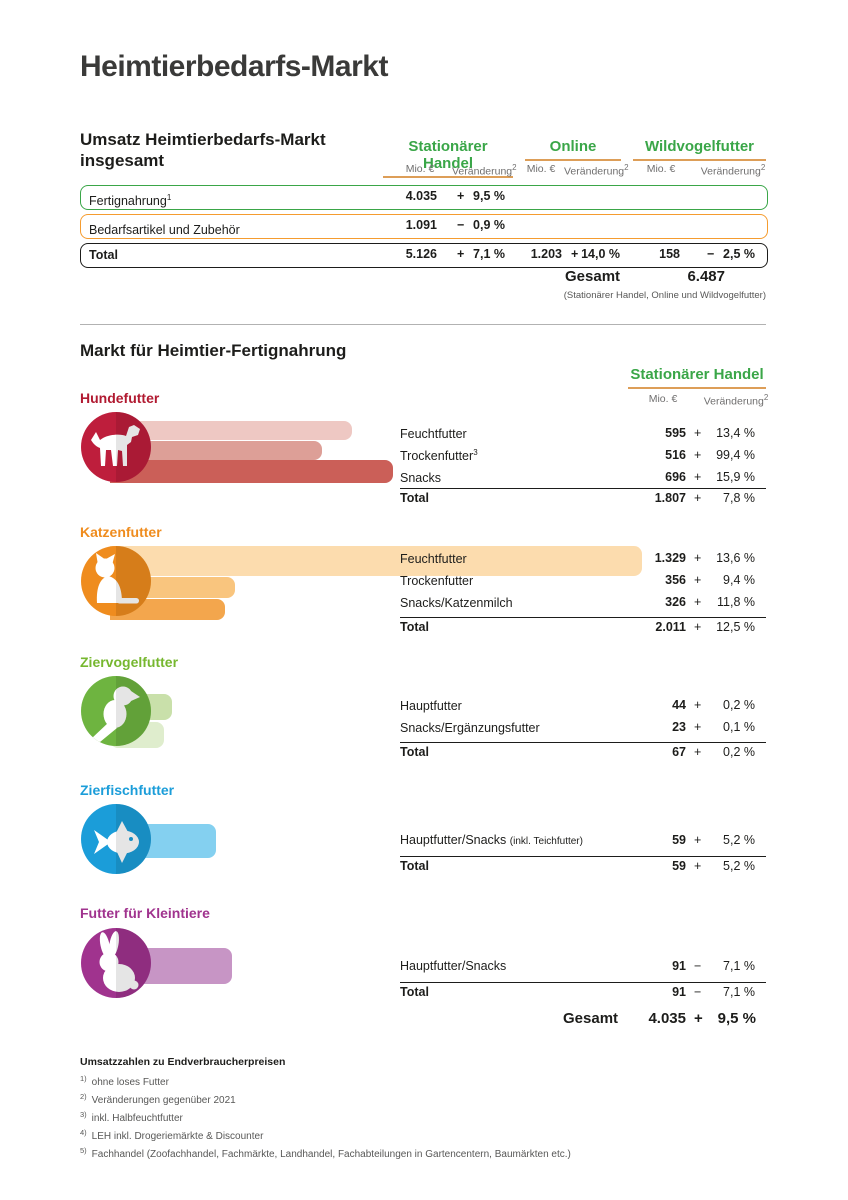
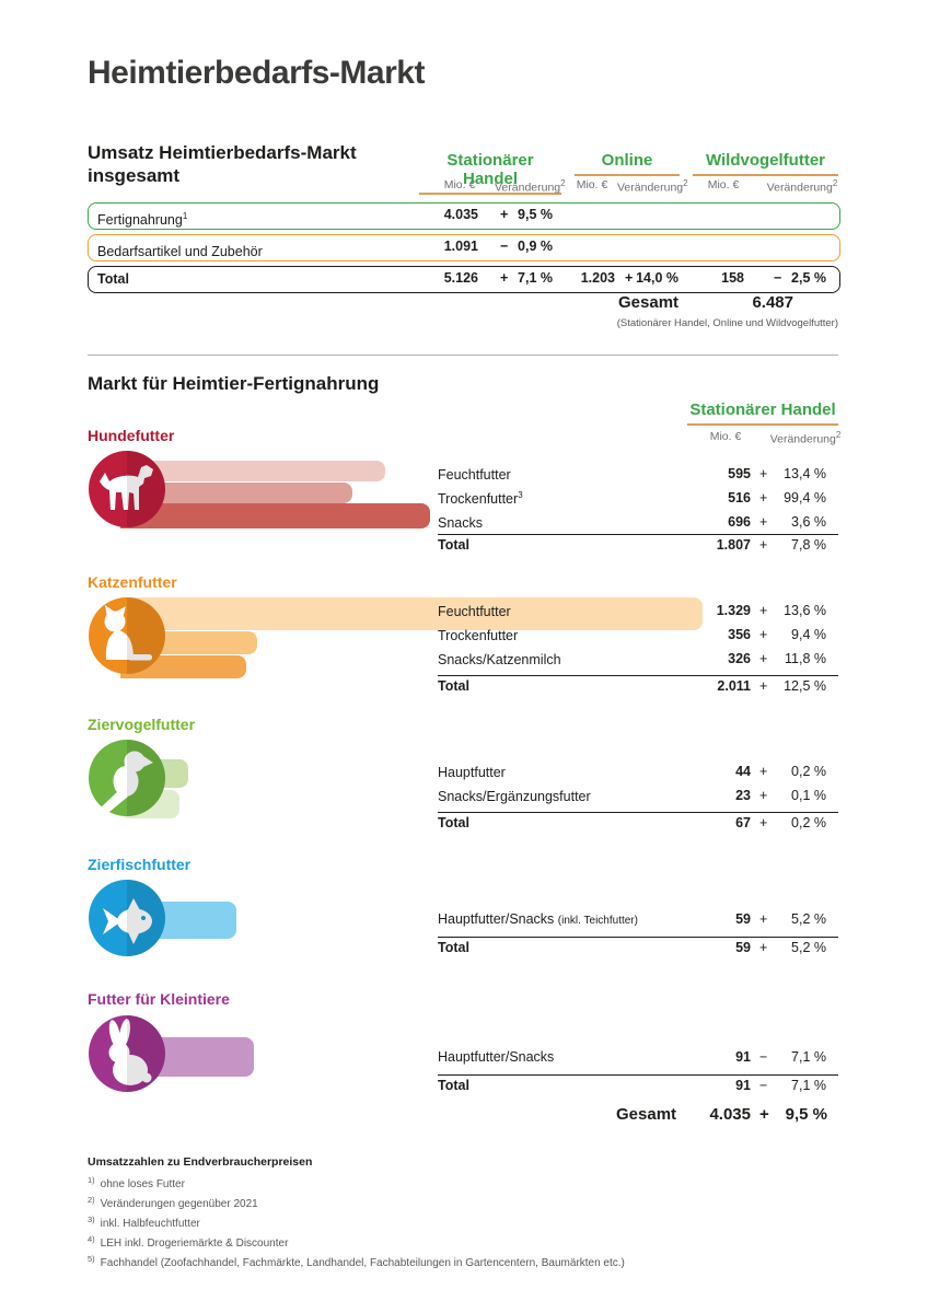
  Heimtierbedarfs-Markt
  Umsatz Heimtierbedarfs-Markt
  insgesamt
  Stationärer Handel
  Online
  Wildvogelfutter
  Mio. €
  Veränderung2
  Mio. €
  Veränderung2
  Mio. €
  Veränderung2
  Fertignahrung1
  4.035
  +
  9,5 %
  Bedarfsartikel und Zubehör
  1.091
  −
  0,9 %
  Total
  5.126
  +
  7,1 %
  1.203
  +
  14,0 %
  158
  −
  2,5 %
  Gesamt
  6.487
  (Stationärer Handel, Online und Wildvogelfutter)
  Markt für Heimtier-Fertignahrung
  Stationärer Handel
  Mio. €
  Veränderung2
  Hundefutter
  Feuchtfutter
  595
  +
  13,4 %
  Trockenfutter3
  516
  +
  99,4 %
  Snacks
  696
  +
- 15,9 %
+ 3,6 %
  Total
  1.807
  +
  7,8 %
  Katzenfutter
  Feuchtfutter
  1.329
  +
  13,6 %
  Trockenfutter
  356
  +
  9,4 %
  Snacks/Katzenmilch
  326
  +
  11,8 %
  Total
  2.011
  +
  12,5 %
  Ziervogelfutter
  Hauptfutter
  44
  +
  0,2 %
  Snacks/Ergänzungsfutter
  23
  +
  0,1 %
  Total
  67
  +
  0,2 %
  Zierfischfutter
  Hauptfutter/Snacks (inkl. Teichfutter)
  59
  +
  5,2 %
  Total
  59
  +
  5,2 %
  Futter für Kleintiere
  Hauptfutter/Snacks
  91
  −
  7,1 %
  Total
  91
  −
  7,1 %
  Gesamt
  4.035
  +
  9,5 %
  Umsatzzahlen zu Endverbraucherpreisen
  1) ohne loses Futter
  2) Veränderungen gegenüber 2021
  3) inkl. Halbfeuchtfutter
  4) LEH inkl. Drogeriemärkte & Discounter
  5) Fachhandel (Zoofachhandel, Fachmärkte, Landhandel, Fachabteilungen in Gartencentern, Baumärkten etc.)
